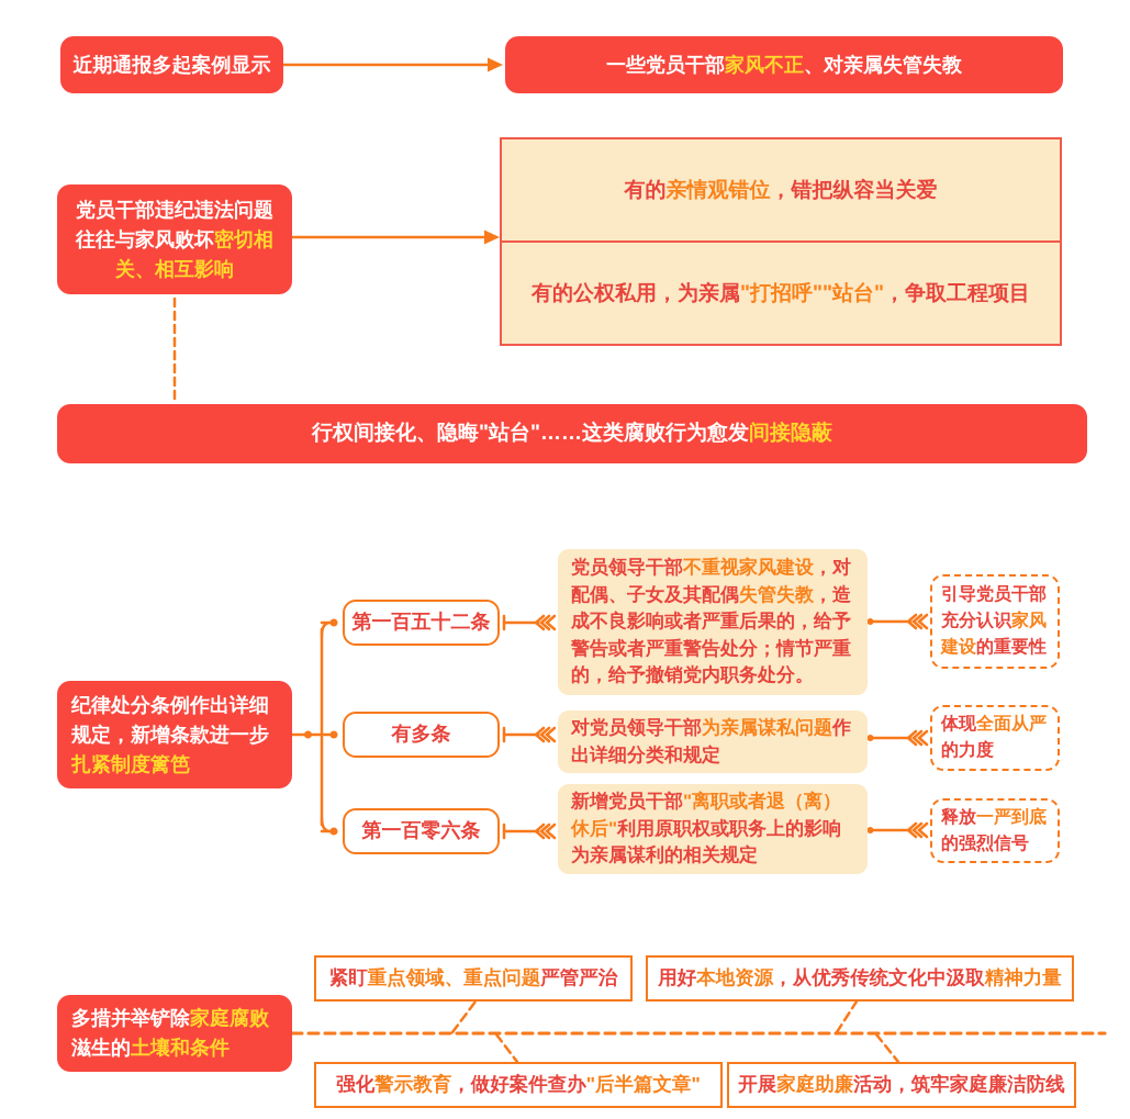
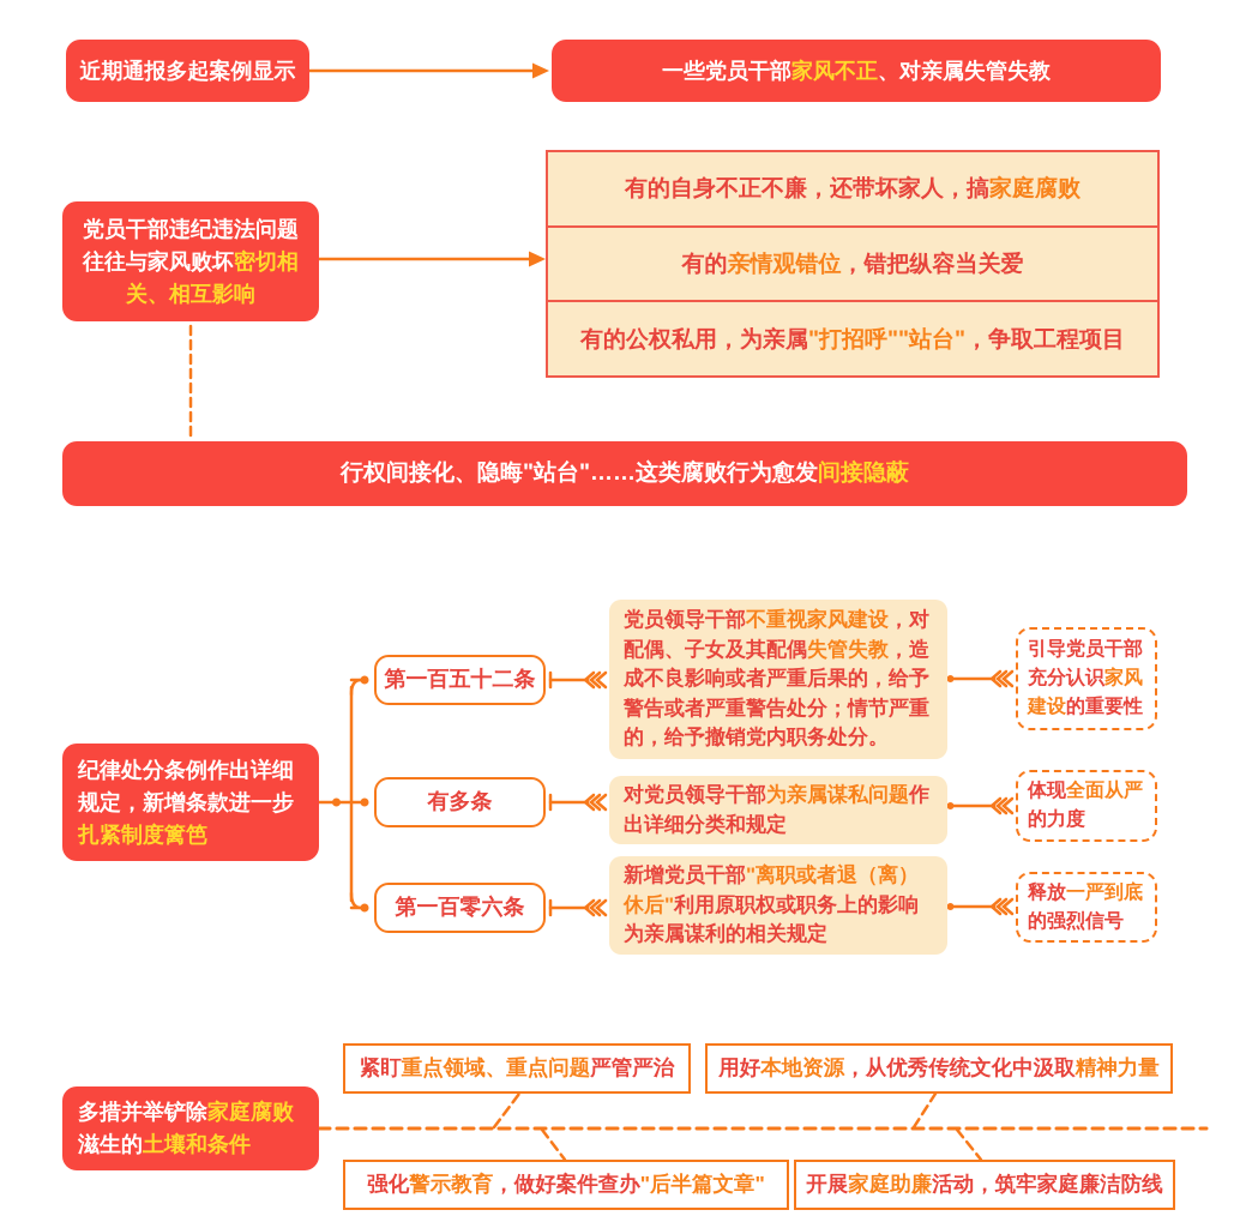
  近期通报多起案例显示
  一些党员干部家风不正、对亲属失管失教
  党员干部违纪违法问题往往与家风败坏密切相关、相互影响
+ 有的自身不正不廉，还带坏家人，搞家庭腐败
  有的亲情观错位，错把纵容当关爱
  有的公权私用，为亲属"打招呼""站台"，争取工程项目
  行权间接化、隐晦"站台"……这类腐败行为愈发间接隐蔽
  纪律处分条例作出详细规定，新增条款进一步扎紧制度篱笆
  第一百五十二条
  有多条
  第一百零六条
  党员领导干部不重视家风建设，对配偶、子女及其配偶失管失教，造成不良影响或者严重后果的，给予警告或者严重警告处分；情节严重的，给予撤销党内职务处分。
  对党员领导干部为亲属谋私问题作出详细分类和规定
  新增党员干部"离职或者退（离）休后"利用原职权或职务上的影响为亲属谋利的相关规定
  引导党员干部充分认识家风建设的重要性
  体现全面从严的力度
  释放一严到底的强烈信号
  多措并举铲除家庭腐败滋生的土壤和条件
  紧盯重点领域、重点问题严管严治
  用好本地资源，从优秀传统文化中汲取精神力量
  强化警示教育，做好案件查办"后半篇文章"
  开展家庭助廉活动，筑牢家庭廉洁防线
